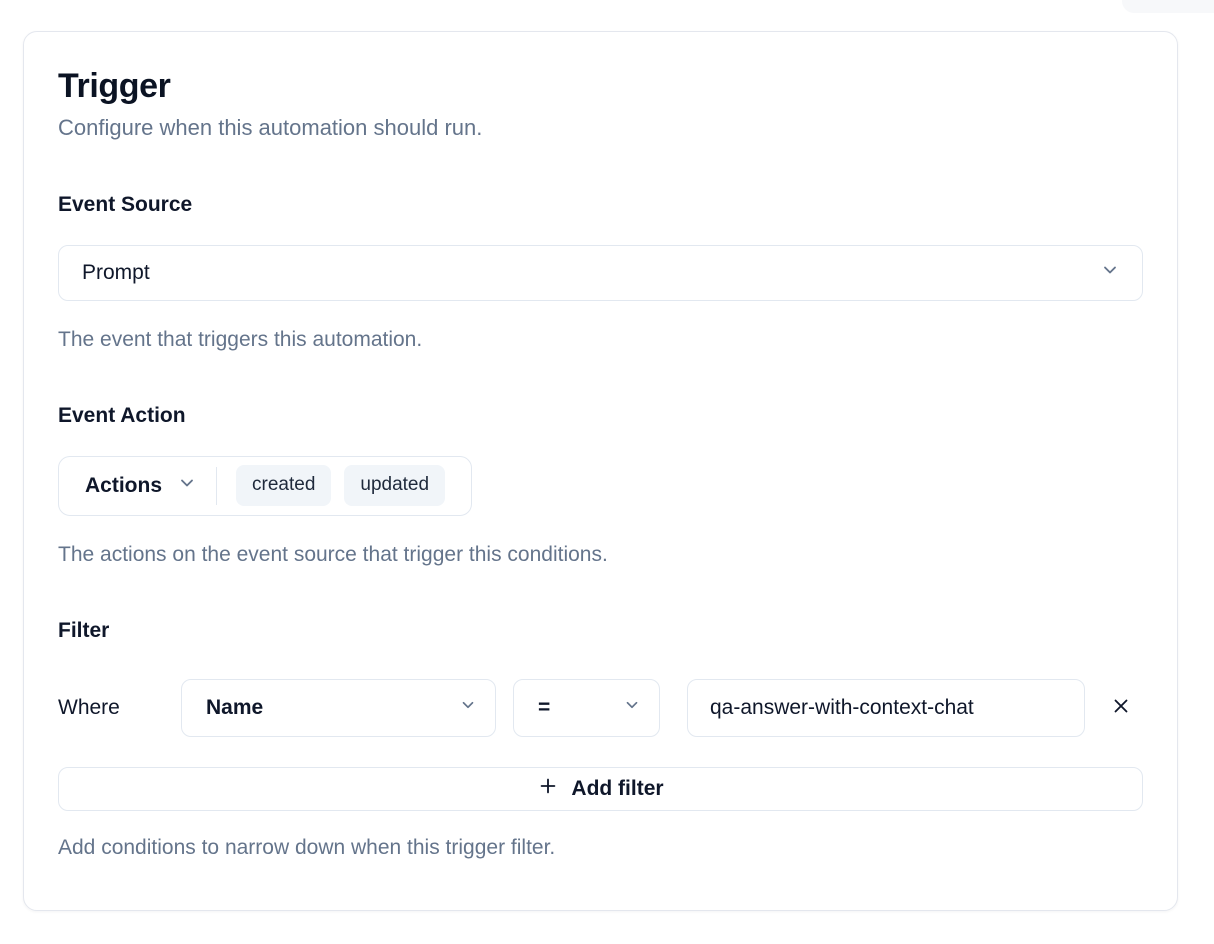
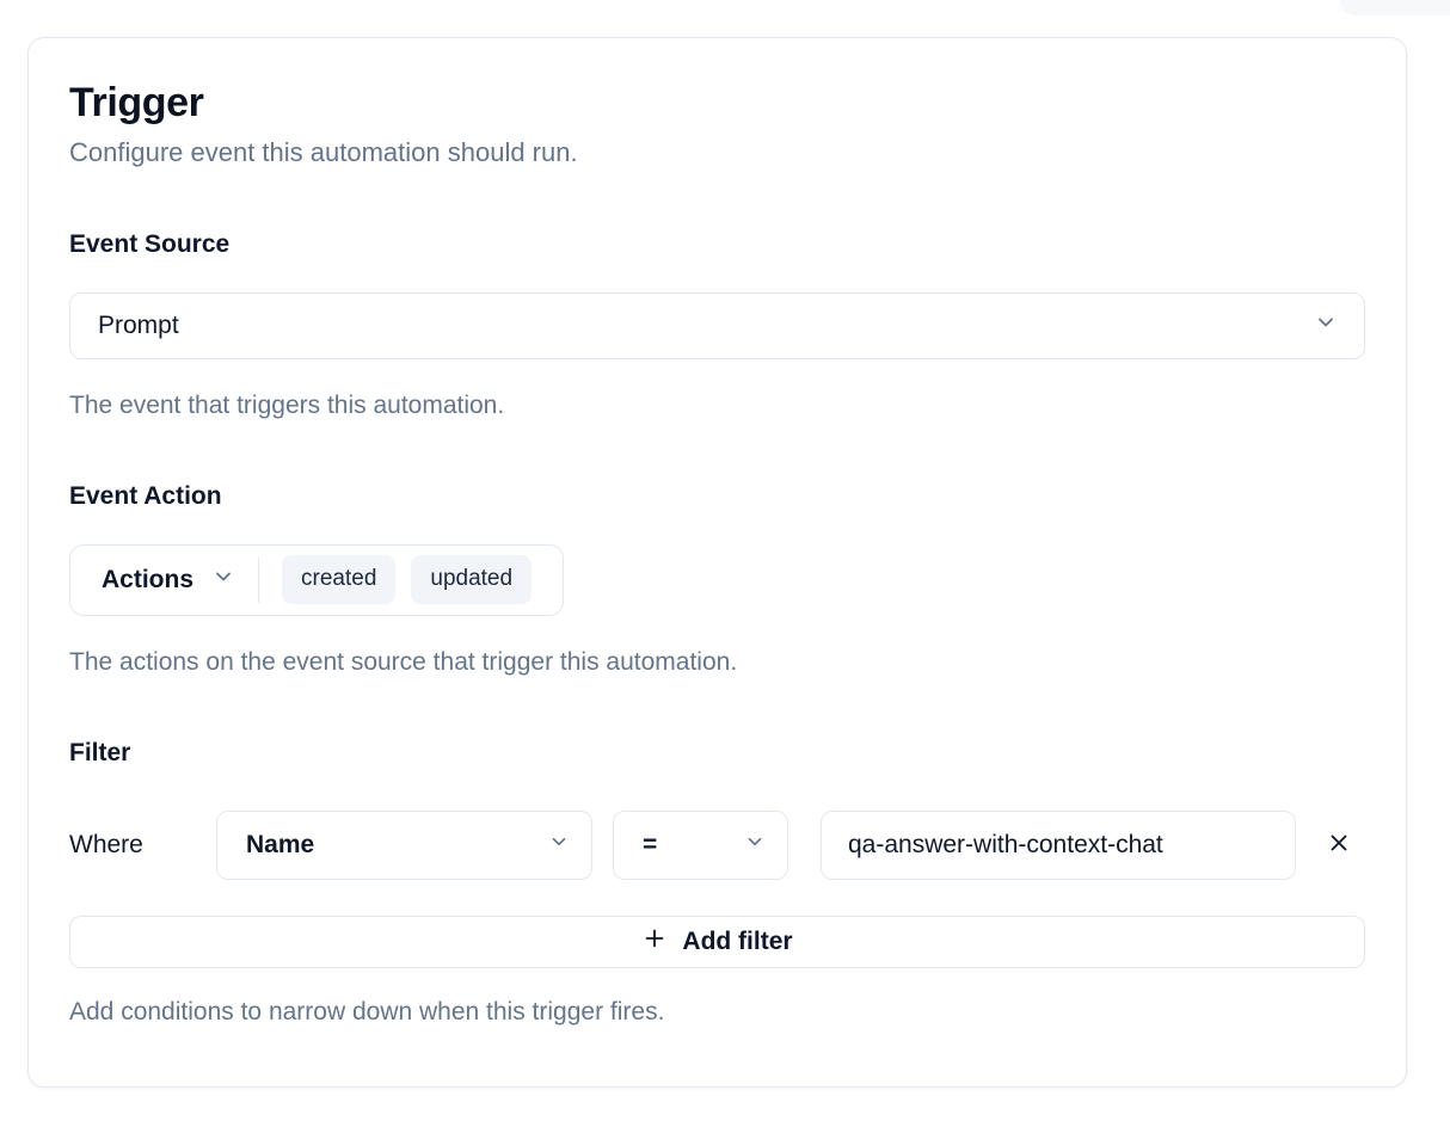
  Trigger
- Configure when this automation should run.
+ Configure event this automation should run.
  Event Source
  Prompt
  The event that triggers this automation.
  Event Action
  Actions
  created
  updated
- The actions on the event source that trigger this conditions.
+ The actions on the event source that trigger this automation.
  Filter
  Where
  Name
  =
  qa-answer-with-context-chat
  Add filter
- Add conditions to narrow down when this trigger filter.
+ Add conditions to narrow down when this trigger fires.
